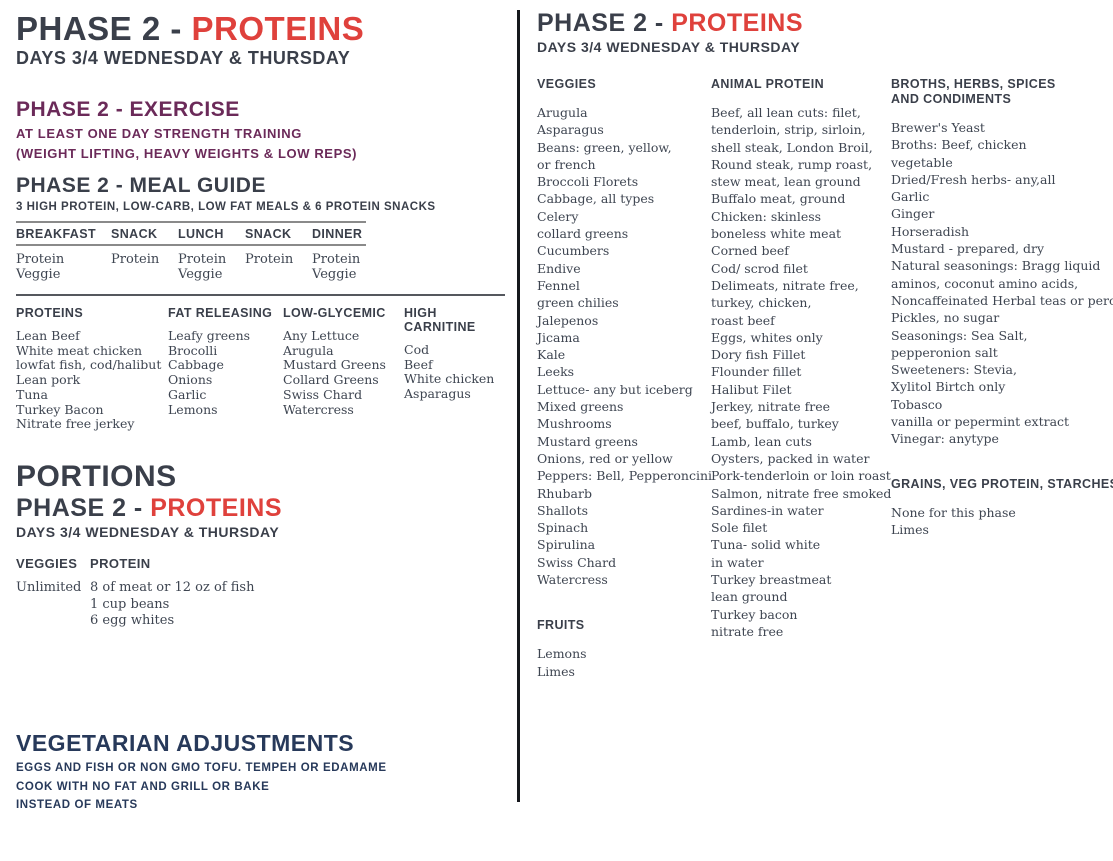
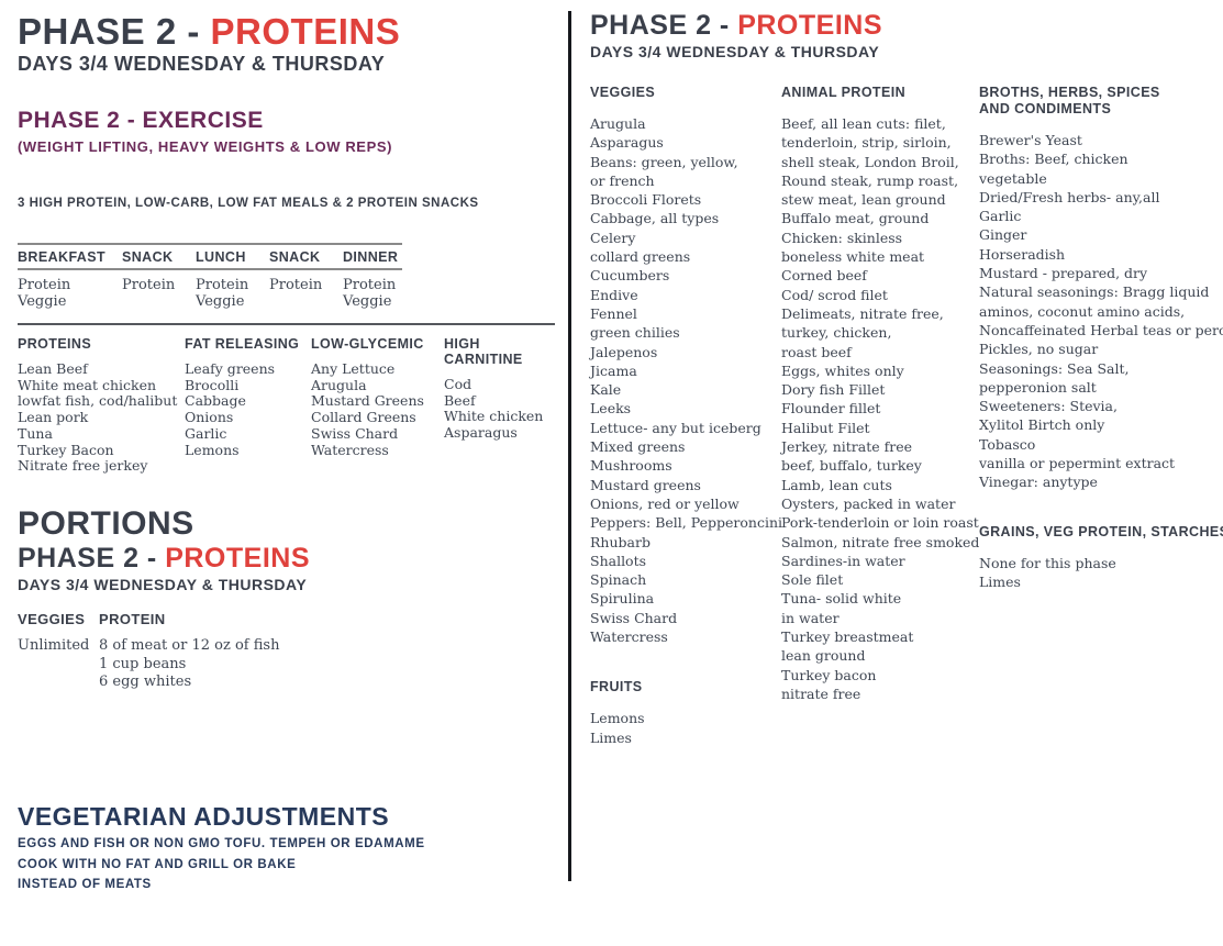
  PHASE 2 - PROTEINS
  DAYS 3/4 WEDNESDAY & THURSDAY
  PHASE 2 - EXERCISE
- AT LEAST ONE DAY STRENGTH TRAINING
  (WEIGHT LIFTING, HEAVY WEIGHTS & LOW REPS)
- PHASE 2 - MEAL GUIDE
- 3 HIGH PROTEIN, LOW-CARB, LOW FAT MEALS & 6 PROTEIN SNACKS
+ 3 HIGH PROTEIN, LOW-CARB, LOW FAT MEALS & 2 PROTEIN SNACKS
  BREAKFAST
  SNACK
  LUNCH
  SNACK
  DINNER
  Protein
  Veggie
  Protein
  Protein
  Veggie
  Protein
  Protein
  Veggie
  PROTEINS
  Lean Beef
  White meat chicken
  lowfat fish, cod/halibut
  Lean pork
  Tuna
  Turkey Bacon
  Nitrate free jerkey
  FAT RELEASING
  Leafy greens
  Brocolli
  Cabbage
  Onions
  Garlic
  Lemons
  LOW-GLYCEMIC
  Any Lettuce
  Arugula
  Mustard Greens
  Collard Greens
  Swiss Chard
  Watercress
  HIGH CARNITINE
  Cod
  Beef
  White chicken
  Asparagus
  PORTIONS
  PHASE 2 - PROTEINS
  DAYS 3/4 WEDNESDAY & THURSDAY
  VEGGIES
  PROTEIN
  Unlimited
  8 of meat or 12 oz of fish
  1 cup beans
  6 egg whites
  VEGETARIAN ADJUSTMENTS
  EGGS AND FISH OR NON GMO TOFU. TEMPEH OR EDAMAME
  COOK WITH NO FAT AND GRILL OR BAKE
  INSTEAD OF MEATS
  PHASE 2 - PROTEINS
  DAYS 3/4 WEDNESDAY & THURSDAY
  VEGGIES
  Arugula
  Asparagus
  Beans: green, yellow,
  or french
  Broccoli Florets
  Cabbage, all types
  Celery
  collard greens
  Cucumbers
  Endive
  Fennel
  green chilies
  Jalepenos
  Jicama
  Kale
  Leeks
  Lettuce- any but iceberg
  Mixed greens
  Mushrooms
  Mustard greens
  Onions, red or yellow
  Peppers: Bell, Pepperoncini
  Rhubarb
  Shallots
  Spinach
  Spirulina
  Swiss Chard
  Watercress
  FRUITS
  Lemons
  Limes
  ANIMAL PROTEIN
  Beef, all lean cuts: filet,
  tenderloin, strip, sirloin,
  shell steak, London Broil,
  Round steak, rump roast,
  stew meat, lean ground
  Buffalo meat, ground
  Chicken: skinless
  boneless white meat
  Corned beef
  Cod/ scrod filet
  Delimeats, nitrate free,
  turkey, chicken,
  roast beef
  Eggs, whites only
  Dory fish Fillet
  Flounder fillet
  Halibut Filet
  Jerkey, nitrate free
  beef, buffalo, turkey
  Lamb, lean cuts
  Oysters, packed in water
  Pork-tenderloin or loin roast
  Salmon, nitrate free smoked
  Sardines-in water
  Sole filet
  Tuna- solid white
  in water
  Turkey breastmeat
  lean ground
  Turkey bacon
  nitrate free
  BROTHS, HERBS, SPICES AND CONDIMENTS
  Brewer's Yeast
  Broths: Beef, chicken
  vegetable
  Dried/Fresh herbs- any,all
  Garlic
  Ginger
  Horseradish
  Mustard - prepared, dry
  Natural seasonings: Bragg liquid
  aminos, coconut amino acids,
  Noncaffeinated Herbal teas or per
  Pickles, no sugar
  Seasonings: Sea Salt,
  pepperonion salt
  Sweeteners: Stevia,
  Xylitol Birtch only
  Tobasco
  vanilla or pepermint extract
  Vinegar: anytype
  GRAINS, VEG PROTEIN, STARCHE
  None for this phase
  Limes
